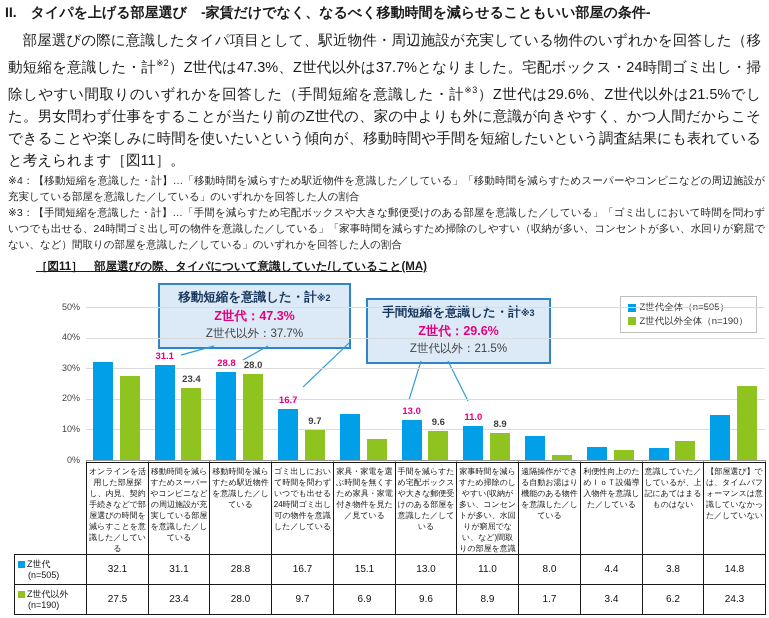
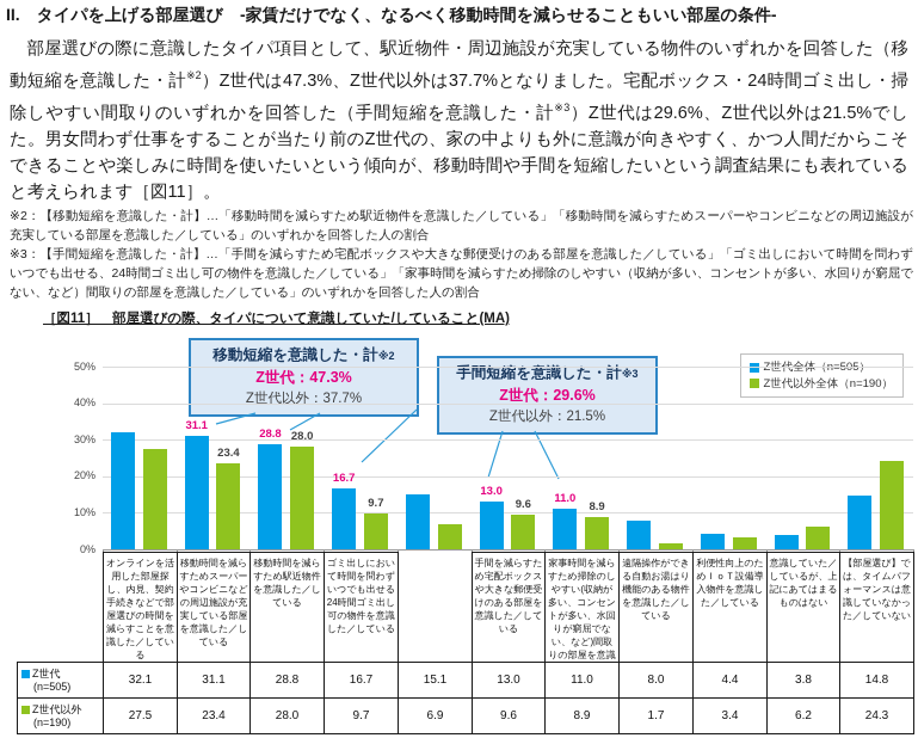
  II. タイパを上げる部屋選び -家賃だけでなく、なるべく移動時間を減らせることもいい部屋の条件-
  部屋選びの際に意識したタイパ項目として、駅近物件・周辺施設が充実している物件のいずれかを回答した（移動短縮を意識した・計※2）Z世代は47.3%、Z世代以外は37.7%となりました。宅配ボックス・24時間ゴミ出し・掃除しやすい間取りのいずれかを回答した（手間短縮を意識した・計※3）Z世代は29.6%、Z世代以外は21.5%でした。男女問わず仕事をすることが当たり前のZ世代の、家の中よりも外に意識が向きやすく、かつ人間だからこそできることや楽しみに時間を使いたいという傾向が、移動時間や手間を短縮したいという調査結果にも表れていると考えられます［図11］。
- ※4：【移動短縮を意識した・計】…「移動時間を減らすため駅近物件を意識した／している」「移動時間を減らすためスーパーやコンビニなどの周辺施設が充実している部屋を意識した／している」のいずれかを回答した人の割合
+ ※2：【移動短縮を意識した・計】…「移動時間を減らすため駅近物件を意識した／している」「移動時間を減らすためスーパーやコンビニなどの周辺施設が充実している部屋を意識した／している」のいずれかを回答した人の割合
  ※3：【手間短縮を意識した・計】…「手間を減らすため宅配ボックスや大きな郵便受けのある部屋を意識した／している」「ゴミ出しにおいて時間を問わずいつでも出せる、24時間ゴミ出し可の物件を意識した／している」「家事時間を減らすため掃除のしやすい（収納が多い、コンセントが多い、水回りが窮屈でない、など）間取りの部屋を意識した／している」のいずれかを回答した人の割合
  ［図11］ 部屋選びの際、タイパについて意識していた/していること(MA)
  Z世代以外全体（n=190）
  移動短縮を意識した・計※2
  Z世代：47.3%
  Z世代以外：37.7%
  手間短縮を意識した・計※3
  Z世代：29.6%
  Z世代以外：21.5%
  0%
  10%
  20%
  30%
  40%
  50%
  31.1
  28.8
  16.7
  13.0
  11.0
  23.4
  28.0
  9.7
  9.6
  8.9
  オンラインを活用した部屋探し、内見、契約手続きなどで部屋選びの時間を減らすことを意識した／している
  移動時間を減らすためスーパーやコンビニなどの周辺施設が充実している部屋を意識した／している
  移動時間を減らすため駅近物件を意識した／している
  ゴミ出しにおいて時間を問わずいつでも出せる24時間ゴミ出し可の物件を意識した／している
- 家具・家電を選ぶ時間を無くすため家具・家電付き物件を見た／見ている
  手間を減らすため宅配ボックスや大きな郵便受けのある部屋を意識した／している
  家事時間を減らすため掃除のしやすい(収納が多い、コンセントが多い、水回りが窮屈でない、など)間取りの部屋を意識
  遠隔操作ができる自動お湯はり機能のある物件を意識した／している
  利便性向上のためＩｏＴ設備導入物件を意識した／している
  意識していた／しているが、上記にあてはまるものはない
  【部屋選び】では、タイムパフォーマンスは意識していなかった／していない
  Z世代
  (n=505)
  32.1
  31.1
  28.8
  16.7
  15.1
  13.0
  11.0
  8.0
  4.4
  3.8
  14.8
  Z世代以外
  (n=190)
  27.5
  23.4
  28.0
  9.7
  6.9
  9.6
  8.9
  1.7
  3.4
  6.2
  24.3
